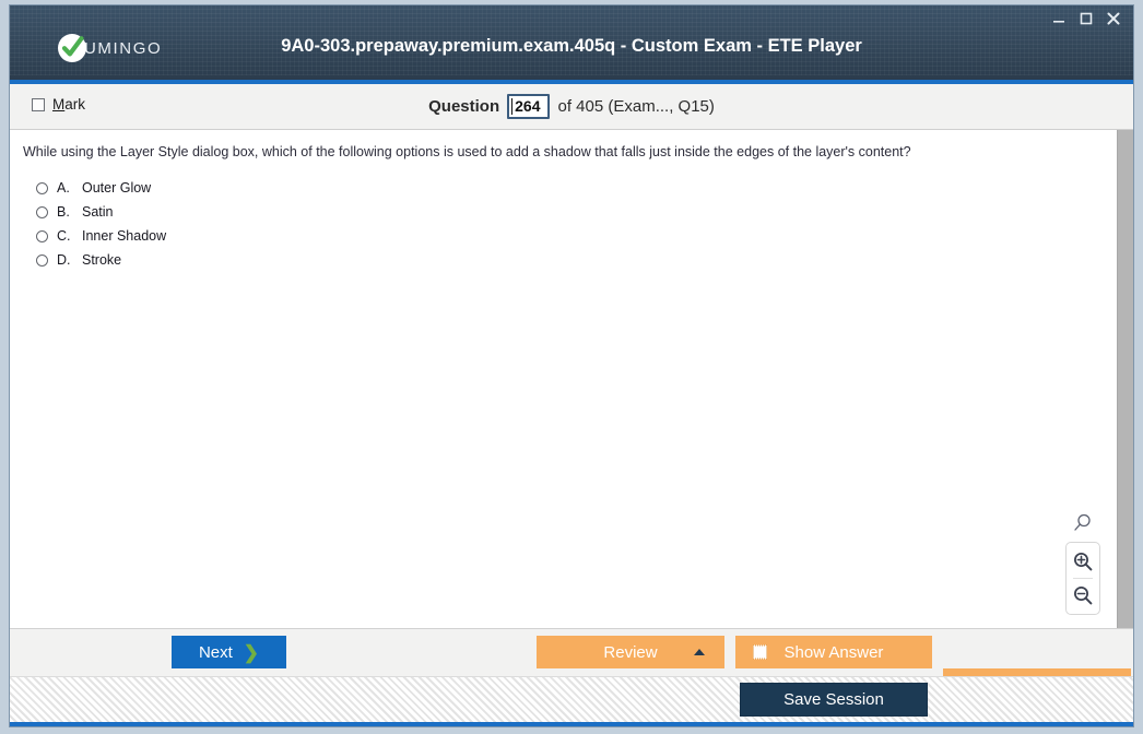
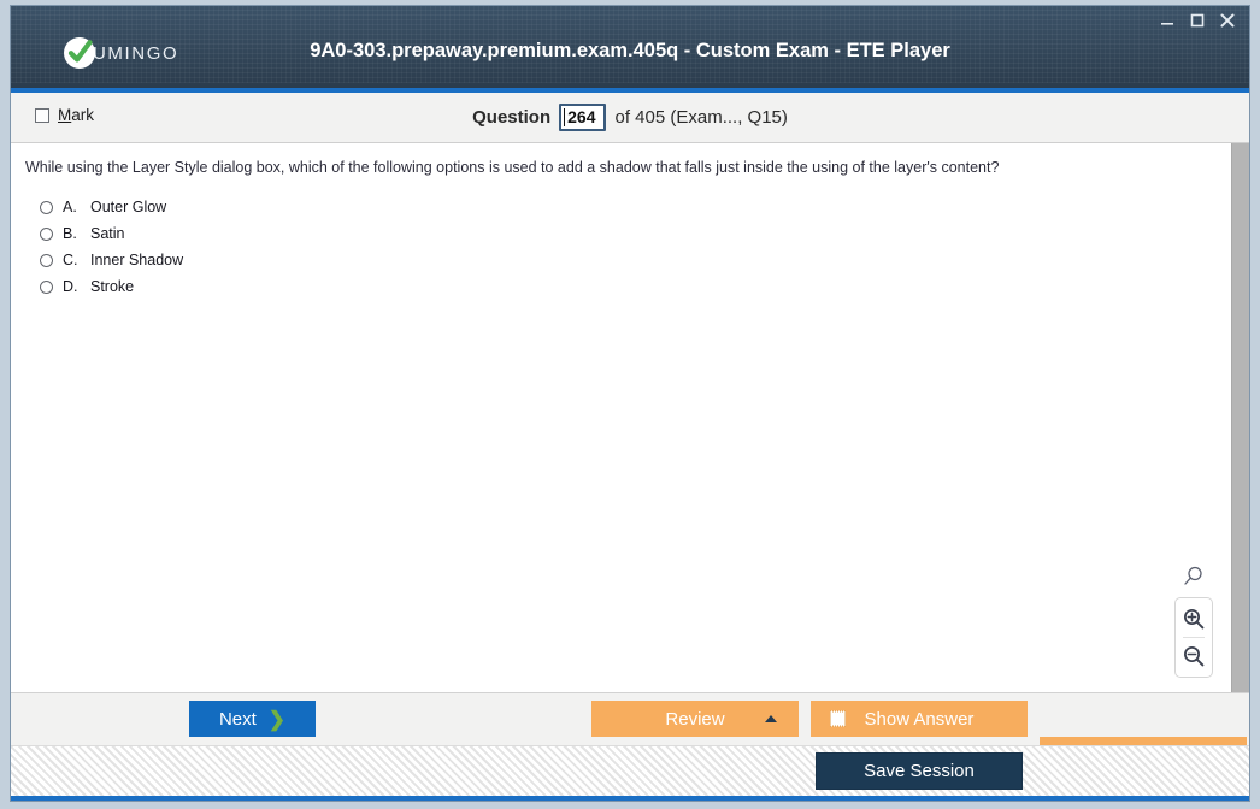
  UMINGO
  9A0-303.prepaway.premium.exam.405q - Custom Exam - ETE Player
  Mark
  Question
  264
  of 405 (Exam..., Q15)
- While using the Layer Style dialog box, which of the following options is used to add a shadow that falls just inside the edges of the layer's content?
+ While using the Layer Style dialog box, which of the following options is used to add a shadow that falls just inside the using of the layer's content?
  A.
  Outer Glow
  B.
  Satin
  C.
  Inner Shadow
  D.
  Stroke
  Next
  ❯
  Review
  Show Answer
  Save Session
